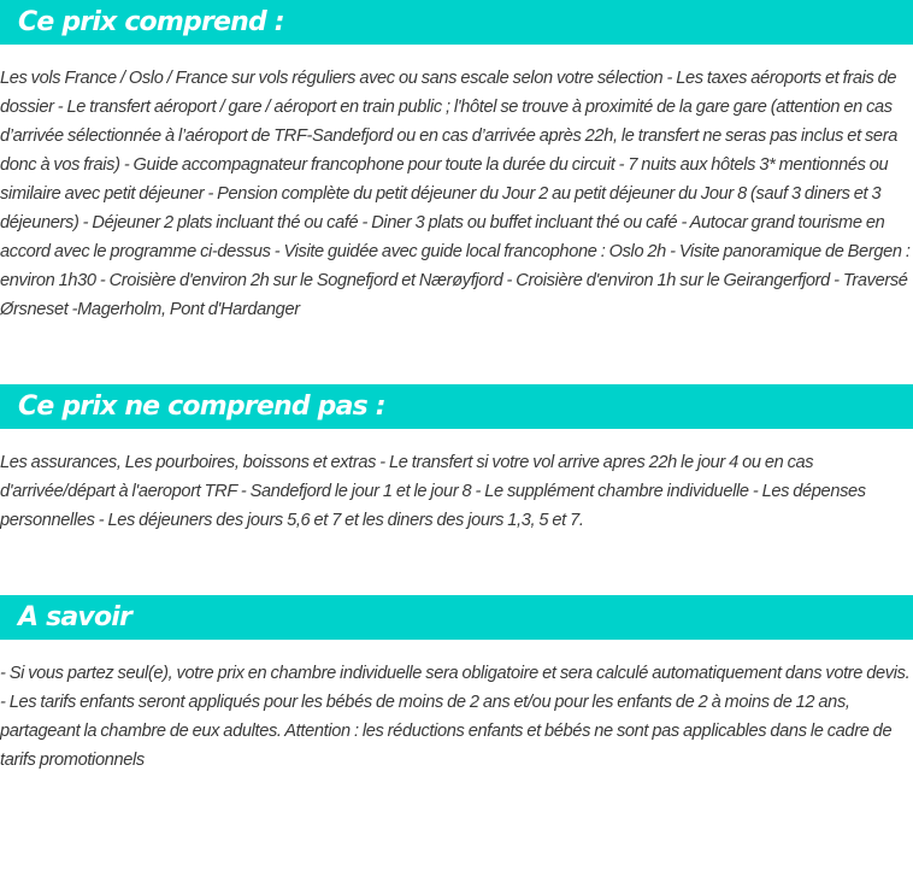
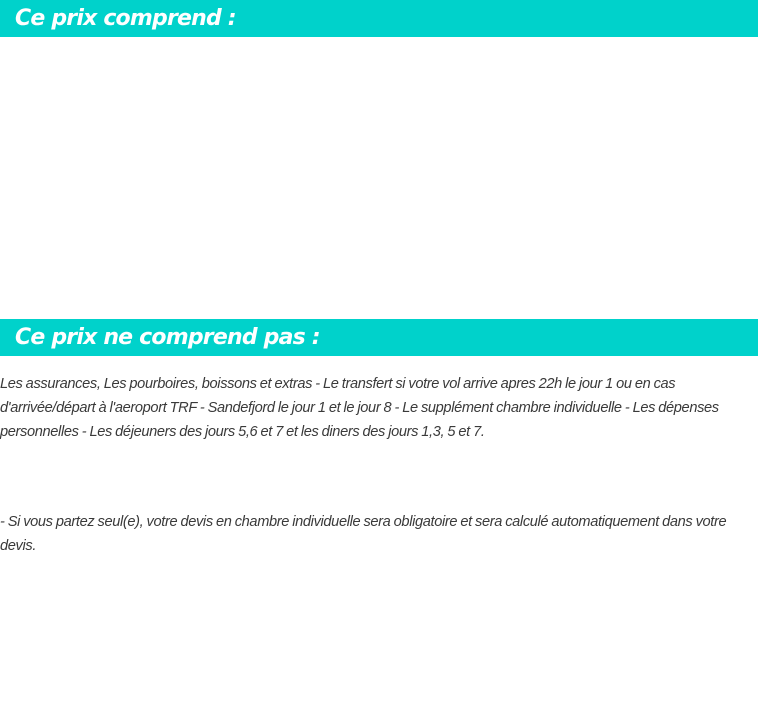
  Ce prix comprend :
- Les vols France / Oslo / France sur vols réguliers avec ou sans escale selon votre sélection - Les taxes aéroports et frais de dossier - Le transfert aéroport / gare / aéroport en train public ; l'hôtel se trouve à proximité de la gare gare (attention en cas d’arrivée sélectionnée à l’aéroport de TRF-Sandefjord ou en cas d’arrivée après 22h, le transfert ne seras pas inclus et sera donc à vos frais) - Guide accompagnateur francophone pour toute la durée du circuit - 7 nuits aux hôtels 3* mentionnés ou similaire avec petit déjeuner - Pension complète du petit déjeuner du Jour 2 au petit déjeuner du Jour 8 (sauf 3 diners et 3 déjeuners) - Déjeuner 2 plats incluant thé ou café - Diner 3 plats ou buffet incluant thé ou café - Autocar grand tourisme en accord avec le programme ci-dessus - Visite guidée avec guide local francophone : Oslo 2h - Visite panoramique de Bergen : environ 1h30 - Croisière d'environ 2h sur le Sognefjord et Nærøyfjord - Croisière d'environ 1h sur le Geirangerfjord - Traversé Ørsneset -Magerholm, Pont d'Hardanger
  Ce prix ne comprend pas :
- Les assurances, Les pourboires, boissons et extras - Le transfert si votre vol arrive apres 22h le jour 4 ou en cas d'arrivée/départ à l'aeroport TRF - Sandefjord le jour 1 et le jour 8 - Le supplément chambre individuelle - Les dépenses personnelles - Les déjeuners des jours 5,6 et 7 et les diners des jours 1,3, 5 et 7.
+ Les assurances, Les pourboires, boissons et extras - Le transfert si votre vol arrive apres 22h le jour 1 ou en cas d'arrivée/départ à l'aeroport TRF - Sandefjord le jour 1 et le jour 8 - Le supplément chambre individuelle - Les dépenses personnelles - Les déjeuners des jours 5,6 et 7 et les diners des jours 1,3, 5 et 7.
- A savoir
- - Si vous partez seul(e), votre prix en chambre individuelle sera obligatoire et sera calculé automatiquement dans votre devis.
+ - Si vous partez seul(e), votre devis en chambre individuelle sera obligatoire et sera calculé automatiquement dans votre devis.
- - Les tarifs enfants seront appliqués pour les bébés de moins de 2 ans et/ou pour les enfants de 2 à moins de 12 ans, partageant la chambre de eux adultes. Attention : les réductions enfants et bébés ne sont pas applicables dans le cadre de tarifs promotionnels
